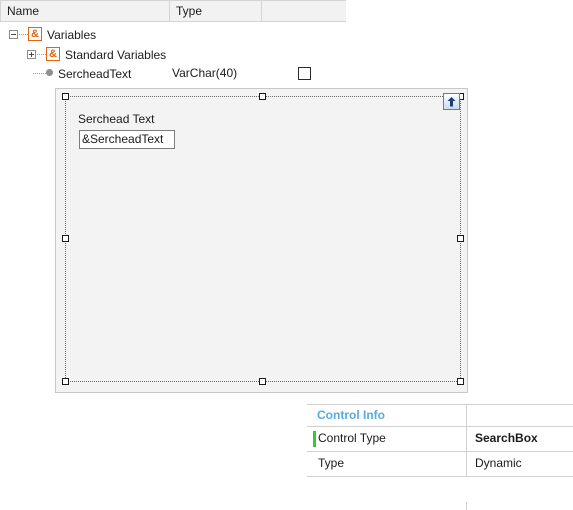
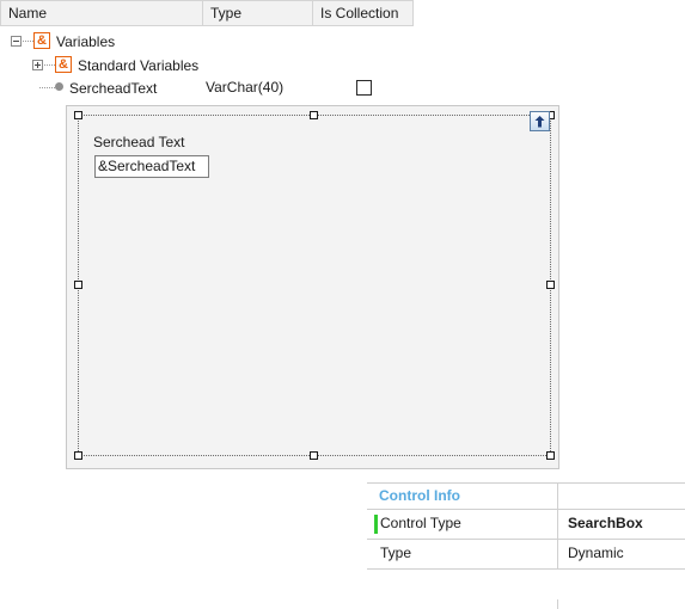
  Name
  Type
+ Is Collection
  & Variables
  & Standard Variables
  SercheadText
  VarChar(40)
  Serchead Text
  &SercheadText
  Control Info
  Control Type
  SearchBox
  Type
  Dynamic
